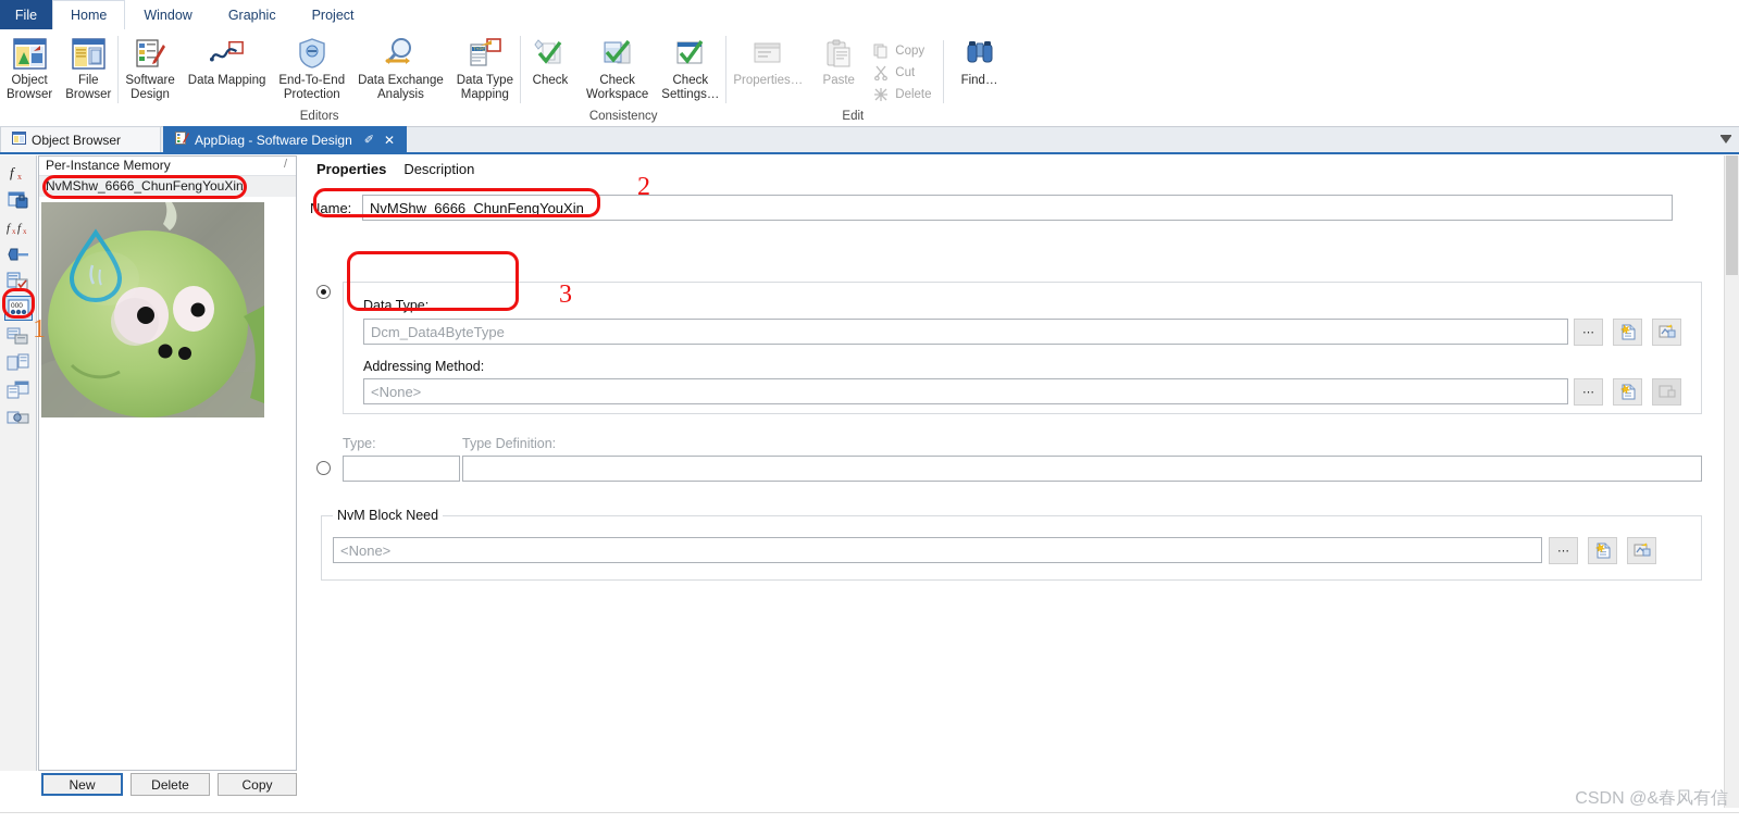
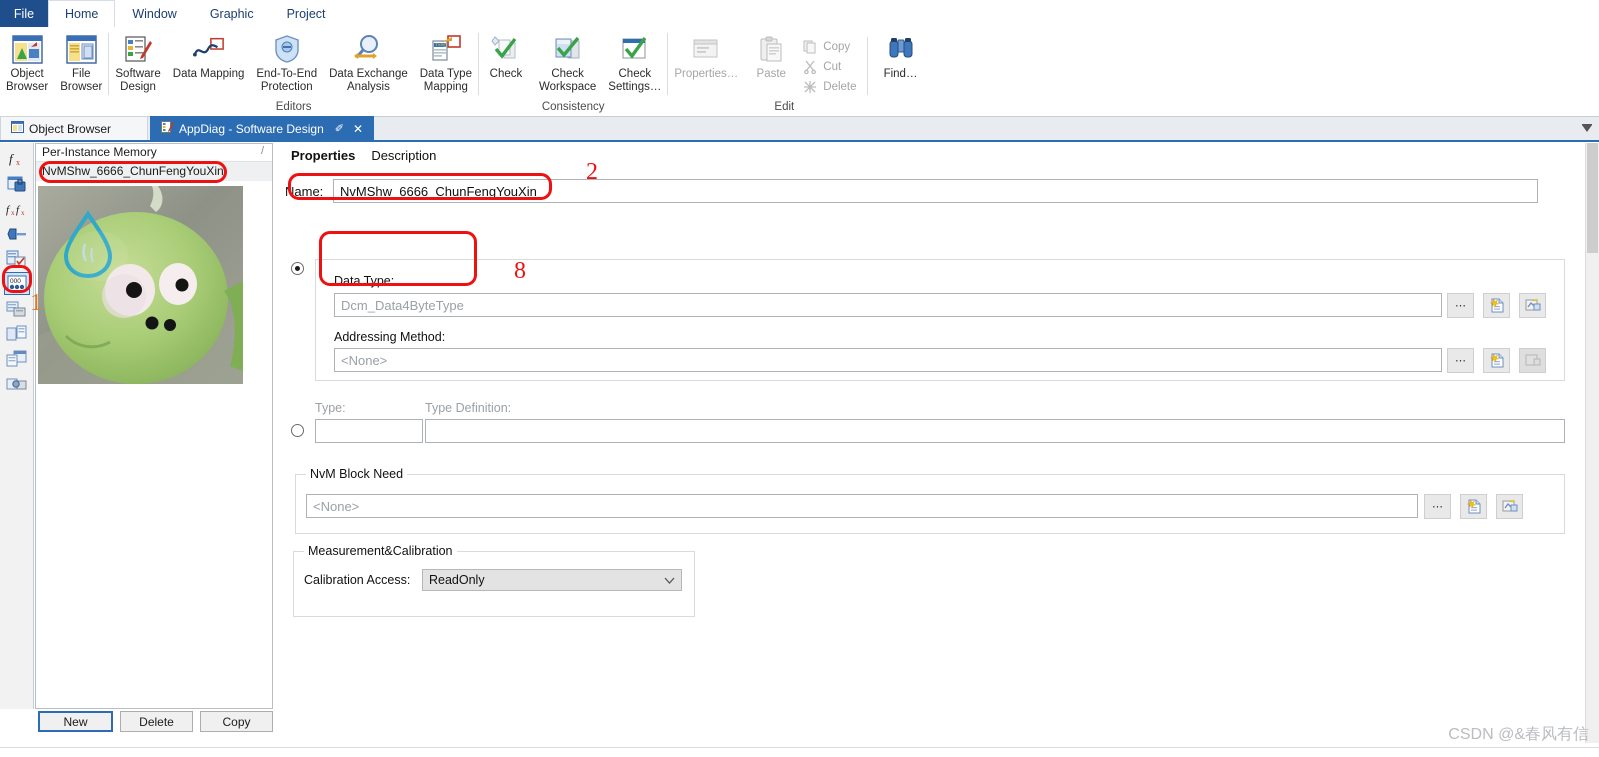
  File
  Home
  Window
  Graphic
  Project
  Object
  Browser
  File
  Browser
  Software
  Design
  Data Mapping
  End-To-End
  Protection
  Data Exchange
  Analysis
  Data Type
  Mapping
  Editors
  Check
  Check
  Workspace
  Check
  Settings…
  Consistency
  Properties…
  Paste
  Copy
  Cut
  Delete
  Find…
  Edit
  Object Browser
  AppDiag - Software Design
  ✐
  ✕
  f
  x
  f
  x
  f
  x
  Per-Instance Memory
  /
  NvMShw_6666_ChunFengYouXin
  New
  Delete
  Copy
  Properties
  Description
  Name:
  NvMShw_6666_ChunFengYouXin
  Data Type:
  Dcm_Data4ByteType
  ⋯
  Addressing Method:
  <None>
  ⋯
  Type:
  Type Definition:
  NvM Block Need
  <None>
  ⋯
+ Measurement&Calibration
+ Calibration Access:
+ ReadOnly
  1
  2
- 3
+ 8
  CSDN @&春风有信
